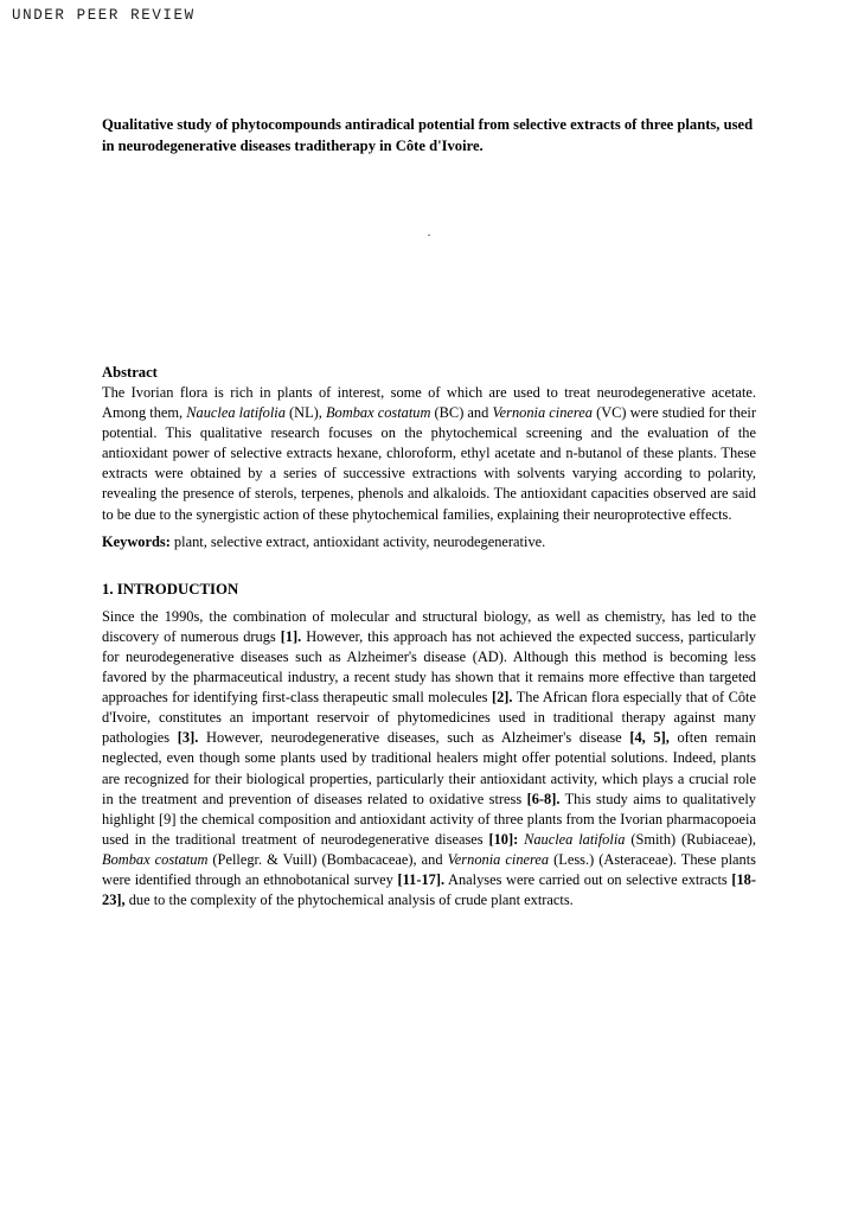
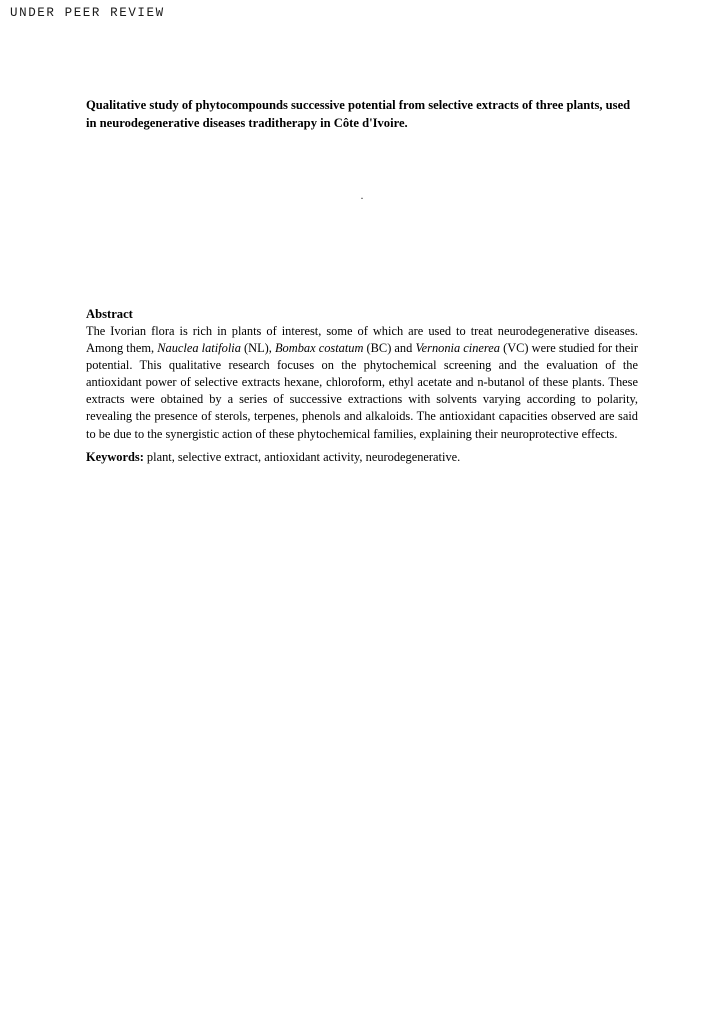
  UNDER PEER REVIEW
- Qualitative study of phytocompounds antiradical potential from selective extracts of three plants, used in neurodegenerative diseases traditherapy in Côte d'Ivoire.
+ Qualitative study of phytocompounds successive potential from selective extracts of three plants, used in neurodegenerative diseases traditherapy in Côte d'Ivoire.
  .
  Abstract
- The Ivorian flora is rich in plants of interest, some of which are used to treat neurodegenerative acetate. Among them, Nauclea latifolia (NL), Bombax costatum (BC) and Vernonia cinerea (VC) were studied for their potential. This qualitative research focuses on the phytochemical screening and the evaluation of the antioxidant power of selective extracts hexane, chloroform, ethyl acetate and n-butanol of these plants. These extracts were obtained by a series of successive extractions with solvents varying according to polarity, revealing the presence of sterols, terpenes, phenols and alkaloids. The antioxidant capacities observed are said to be due to the synergistic action of these phytochemical families, explaining their neuroprotective effects.
+ The Ivorian flora is rich in plants of interest, some of which are used to treat neurodegenerative diseases. Among them, Nauclea latifolia (NL), Bombax costatum (BC) and Vernonia cinerea (VC) were studied for their potential. This qualitative research focuses on the phytochemical screening and the evaluation of the antioxidant power of selective extracts hexane, chloroform, ethyl acetate and n-butanol of these plants. These extracts were obtained by a series of successive extractions with solvents varying according to polarity, revealing the presence of sterols, terpenes, phenols and alkaloids. The antioxidant capacities observed are said to be due to the synergistic action of these phytochemical families, explaining their neuroprotective effects.
  Keywords: plant, selective extract, antioxidant activity, neurodegenerative.
- 1. INTRODUCTION
- Since the 1990s, the combination of molecular and structural biology, as well as chemistry, has led to the discovery of numerous drugs [1]. However, this approach has not achieved the expected success, particularly for neurodegenerative diseases such as Alzheimer's disease (AD). Although this method is becoming less favored by the pharmaceutical industry, a recent study has shown that it remains more effective than targeted approaches for identifying first-class therapeutic small molecules [2]. The African flora especially that of Côte d'Ivoire, constitutes an important reservoir of phytomedicines used in traditional therapy against many pathologies [3]. However, neurodegenerative diseases, such as Alzheimer's disease [4, 5], often remain neglected, even though some plants used by traditional healers might offer potential solutions. Indeed, plants are recognized for their biological properties, particularly their antioxidant activity, which plays a crucial role in the treatment and prevention of diseases related to oxidative stress [6-8]. This study aims to qualitatively highlight [9] the chemical composition and antioxidant activity of three plants from the Ivorian pharmacopoeia used in the traditional treatment of neurodegenerative diseases [10]: Nauclea latifolia (Smith) (Rubiaceae), Bombax costatum (Pellegr. & Vuill) (Bombacaceae), and Vernonia cinerea (Less.) (Asteraceae). These plants were identified through an ethnobotanical survey [11-17]. Analyses were carried out on selective extracts [18-23], due to the complexity of the phytochemical analysis of crude plant extracts.
